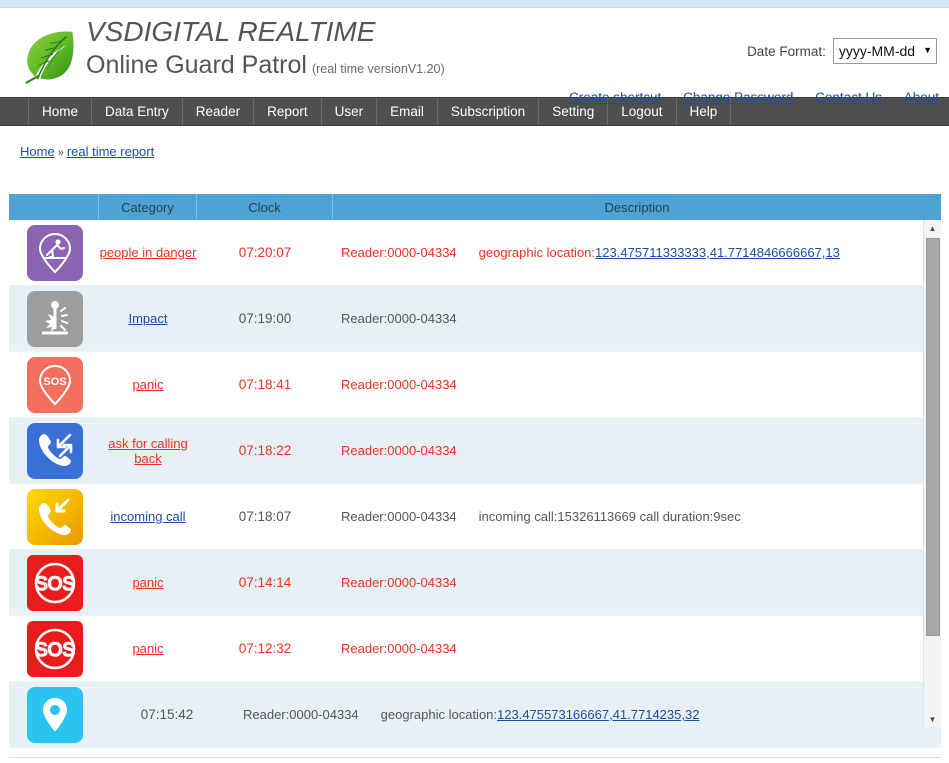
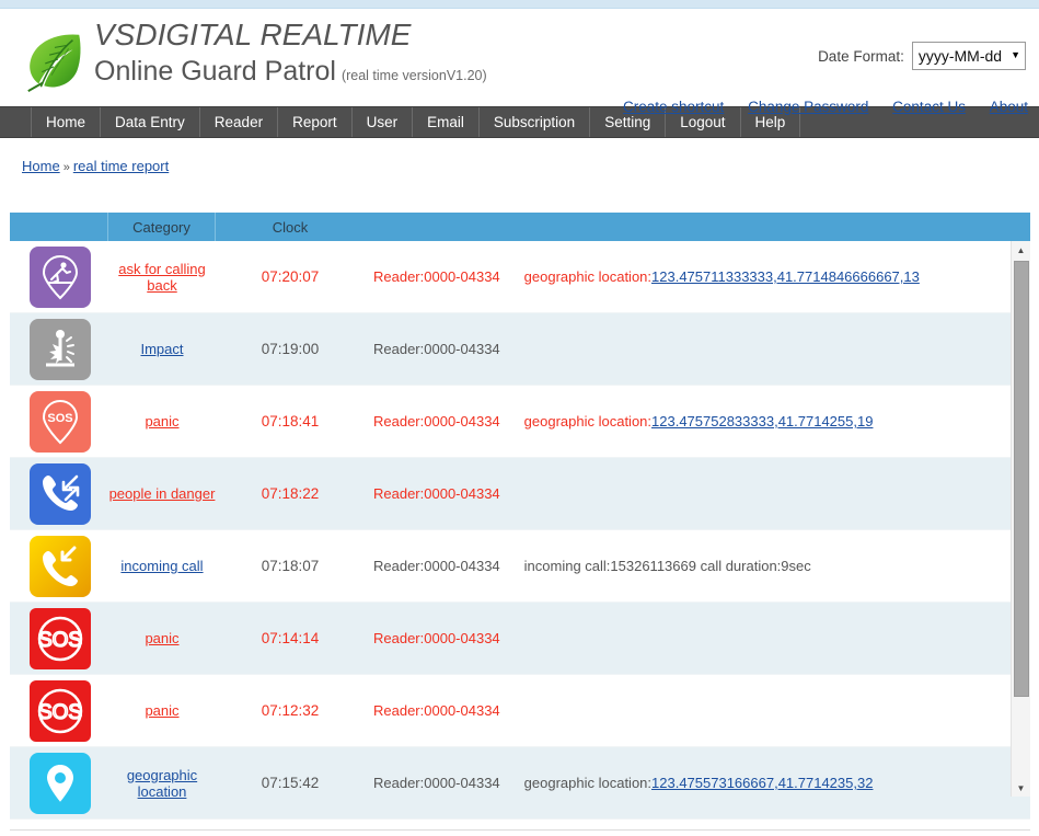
  VSDIGITAL REALTIME
  Online Guard Patrol (real time versionV1.20)
  Date Format:
  yyyy-MM-dd
  ▼
  Create shortcut Change Password Contact Us About
  Home
  Data Entry
  Reader
  Report
  User
  Email
  Subscription
  Setting
  Logout
  Help
  Home » real time report
  Category
  Clock
- Description
- people in danger
+ ask for calling back
  07:20:07
  Reader:0000-04334
  geographic location:123.475711333333,41.7714846666667,13
  Impact
  07:19:00
  Reader:0000-04334
  SOS
  panic
  07:18:41
  Reader:0000-04334
+ geographic location:123.475752833333,41.7714255,19
- ask for calling back
+ people in danger
  07:18:22
  Reader:0000-04334
  incoming call
  07:18:07
  Reader:0000-04334
  incoming call:15326113669 call duration:9sec
  SOS
  panic
  07:14:14
  Reader:0000-04334
  SOS
  panic
  07:12:32
  Reader:0000-04334
+ geographic location
  07:15:42
  Reader:0000-04334
  geographic location:123.475573166667,41.7714235,32
  ▲
  ▼
